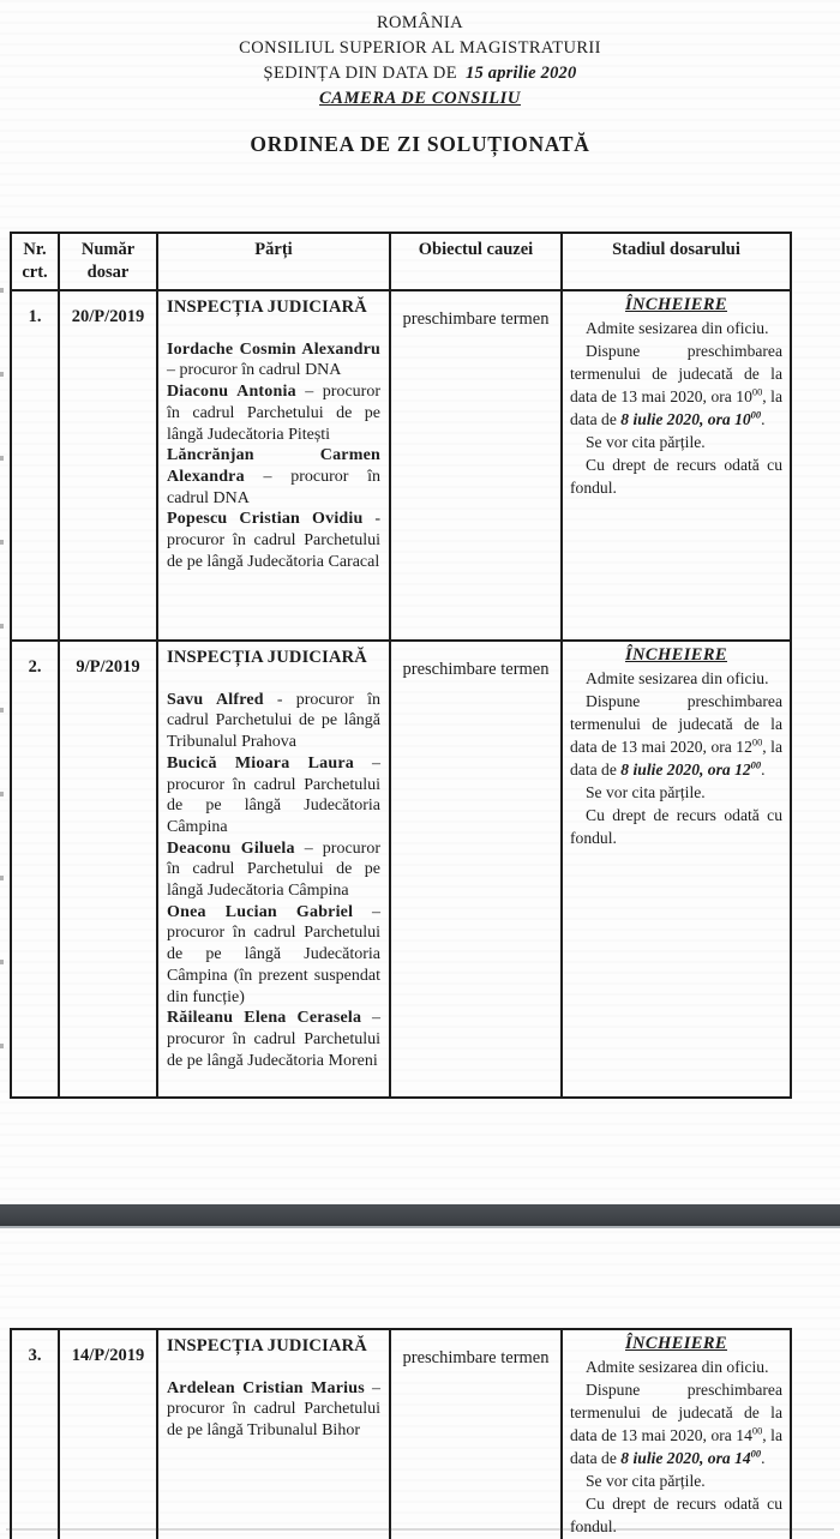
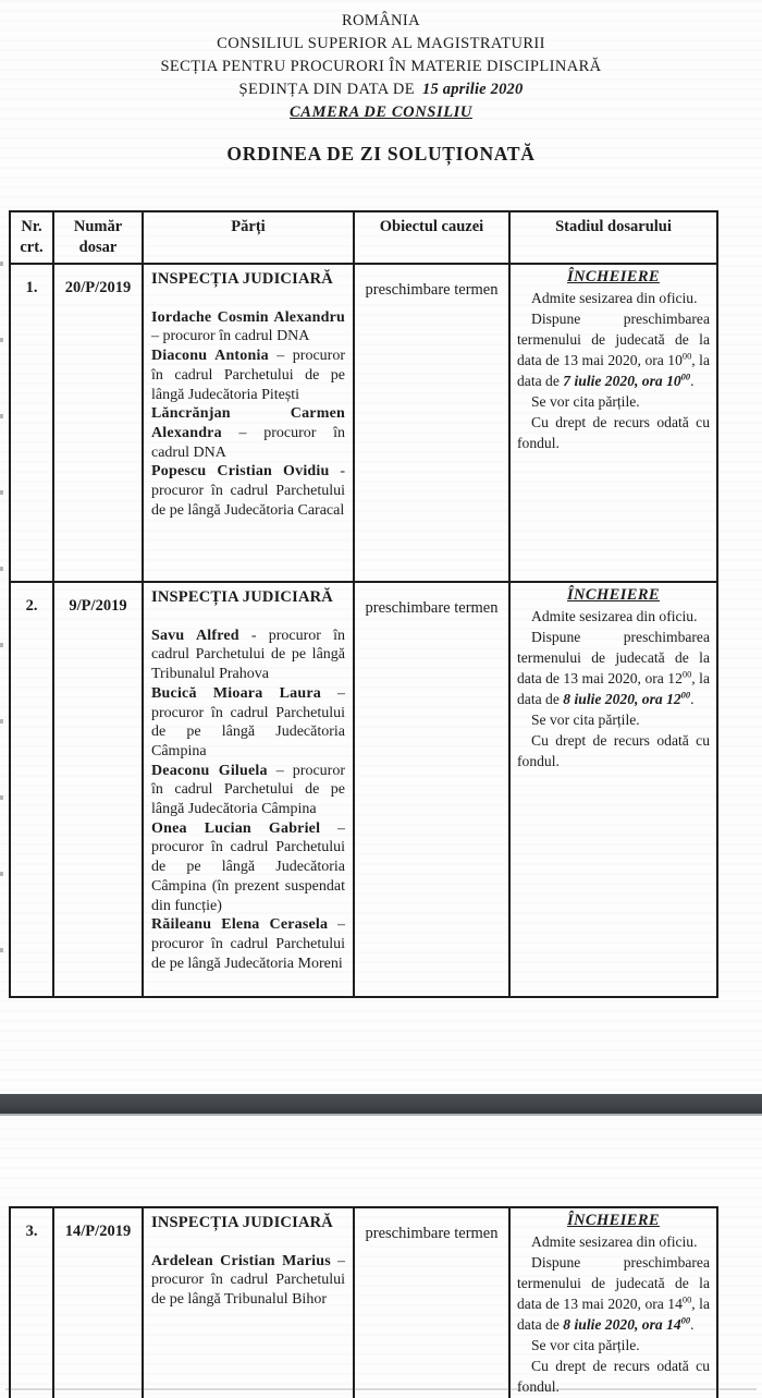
  ROMÂNIA
  CONSILIUL SUPERIOR AL MAGISTRATURII
+ SECȚIA PENTRU PROCURORI ÎN MATERIE DISCIPLINARĂ
  ȘEDINȚA DIN DATA DE 15 aprilie 2020
  CAMERA DE CONSILIU
  ORDINEA DE ZI SOLUȚIONATĂ
  Nr. crt.	Număr dosar	Părți	Obiectul cauzei	Stadiul dosarului
- 1.	20/P/2019	INSPECȚIA JUDICIARĂ Iordache Cosmin Alexandru – procuror în cadrul DNADiaconu Antonia – procuror în cadrul Parchetului de pe lângă Judecătoria PiteștiLăncrănjan Carmen Alexandra – procuror în cadrul DNAPopescu Cristian Ovidiu - procuror în cadrul Parchetului de pe lângă Judecătoria Caracal	preschimbare termen	ÎNCHEIERE Admite sesizarea din oficiu. Dispune preschimbarea termenului de judecată de la data de 13 mai 2020, ora 1000, la data de 8 iulie 2020, ora 1000. Se vor cita părțile. Cu drept de recurs odată cu fondul.
+ 1.	20/P/2019	INSPECȚIA JUDICIARĂ Iordache Cosmin Alexandru – procuror în cadrul DNADiaconu Antonia – procuror în cadrul Parchetului de pe lângă Judecătoria PiteștiLăncrănjan Carmen Alexandra – procuror în cadrul DNAPopescu Cristian Ovidiu - procuror în cadrul Parchetului de pe lângă Judecătoria Caracal	preschimbare termen	ÎNCHEIERE Admite sesizarea din oficiu. Dispune preschimbarea termenului de judecată de la data de 13 mai 2020, ora 1000, la data de 7 iulie 2020, ora 1000. Se vor cita părțile. Cu drept de recurs odată cu fondul.
  2.	9/P/2019	INSPECȚIA JUDICIARĂ Savu Alfred - procuror în cadrul Parchetului de pe lângă Tribunalul PrahovaBucică Mioara Laura – procuror în cadrul Parchetului de pe lângă Judecătoria CâmpinaDeaconu Giluela – procuror în cadrul Parchetului de pe lângă Judecătoria CâmpinaOnea Lucian Gabriel – procuror în cadrul Parchetului de pe lângă Judecătoria Câmpina (în prezent suspendat din funcție)Răileanu Elena Cerasela – procuror în cadrul Parchetului de pe lângă Judecătoria Moreni	preschimbare termen	ÎNCHEIERE Admite sesizarea din oficiu. Dispune preschimbarea termenului de judecată de la data de 13 mai 2020, ora 1200, la data de 8 iulie 2020, ora 1200. Se vor cita părțile. Cu drept de recurs odată cu fondul.
  3.	14/P/2019	INSPECȚIA JUDICIARĂ Ardelean Cristian Marius – procuror în cadrul Parchetului de pe lângă Tribunalul Bihor	preschimbare termen	ÎNCHEIERE Admite sesizarea din oficiu. Dispune preschimbarea termenului de judecată de la data de 13 mai 2020, ora 1400, la data de 8 iulie 2020, ora 1400. Se vor cita părțile. Cu drept de recurs odată cu fondul.
